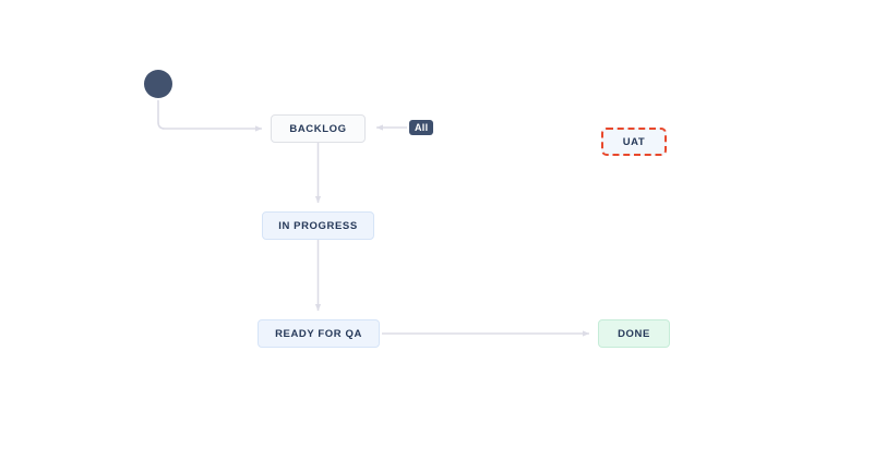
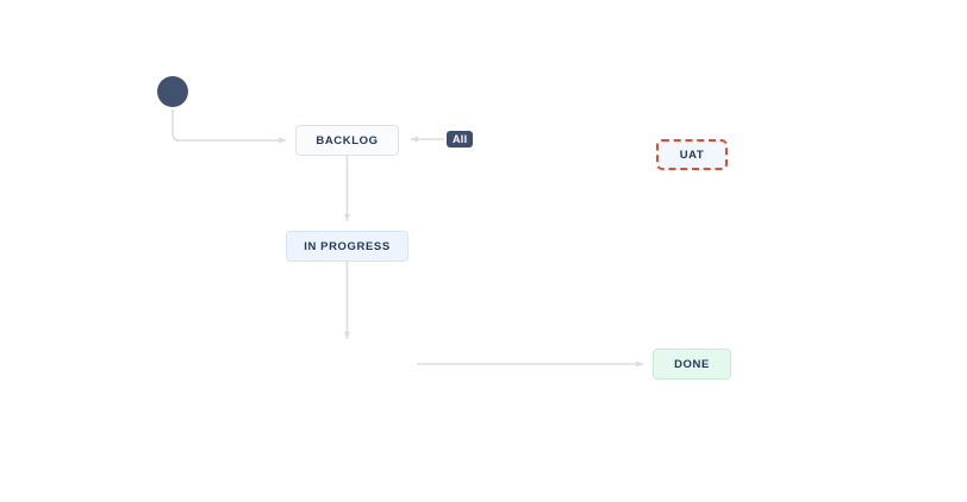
  BACKLOG
  IN PROGRESS
- READY FOR QA
  DONE
  UAT
  All
